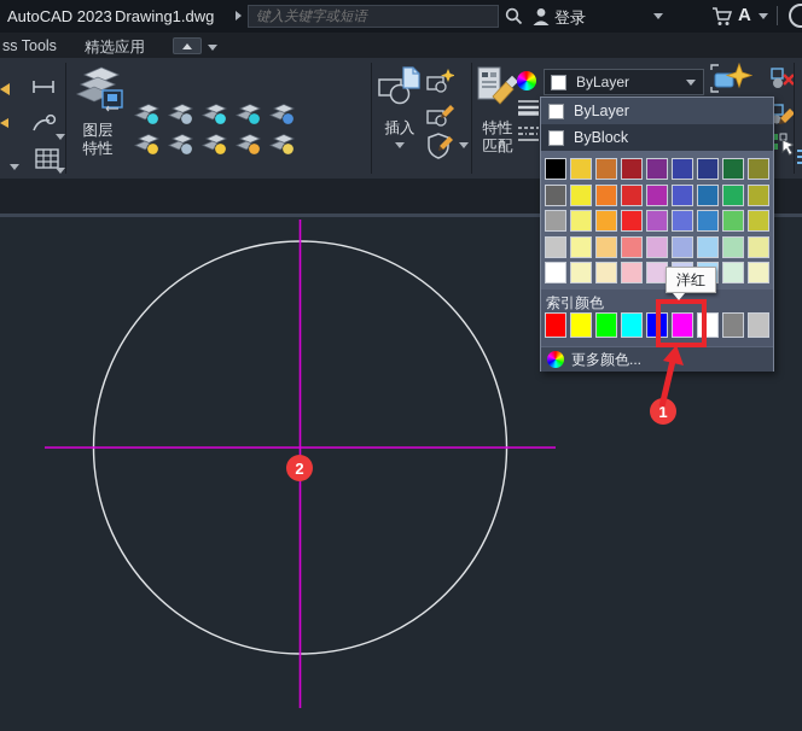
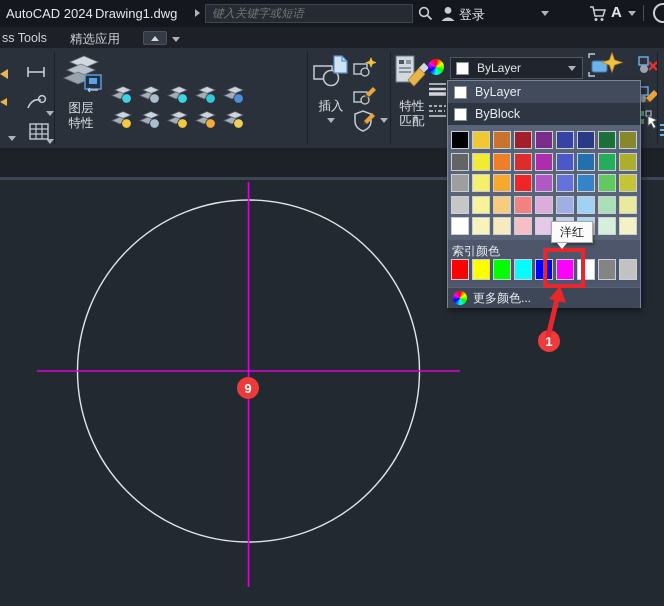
- AutoCAD 2023
+ AutoCAD 2024
  Drawing1.dwg
  键入关键字或短语
  登录
  A
  ss Tools
  精选应用
  图层
  特性
  插入
  特性
  匹配
  ByLayer
- 2
+ 9
  ByLayer
  ByBlock
  索引颜色
  更多颜色...
  洋红
  1
